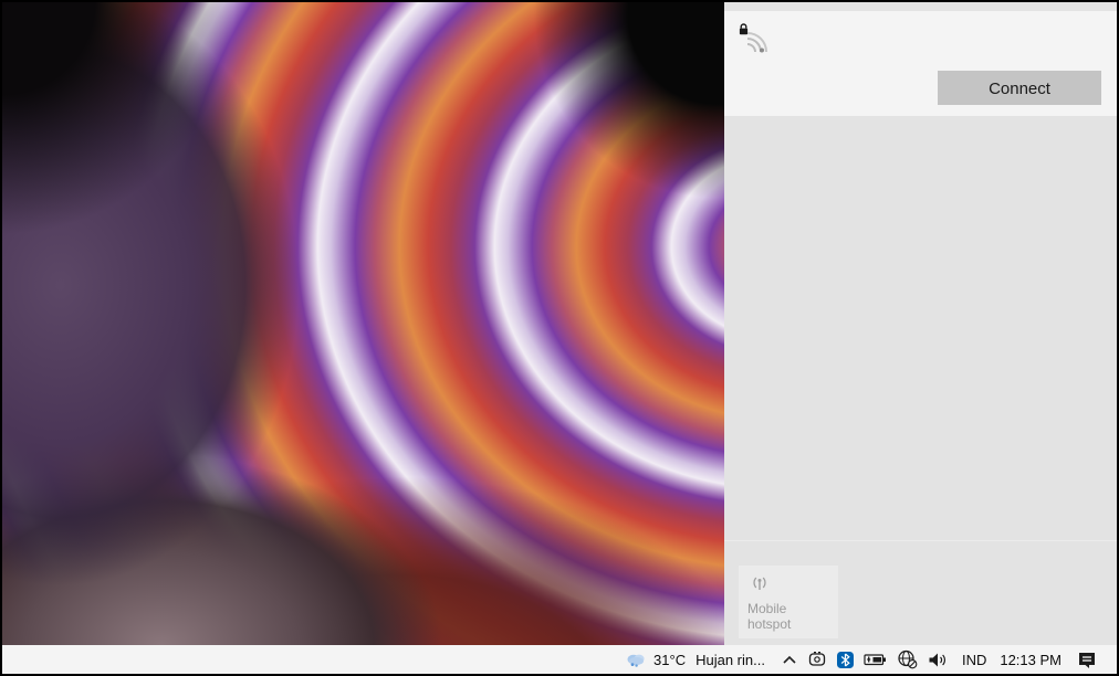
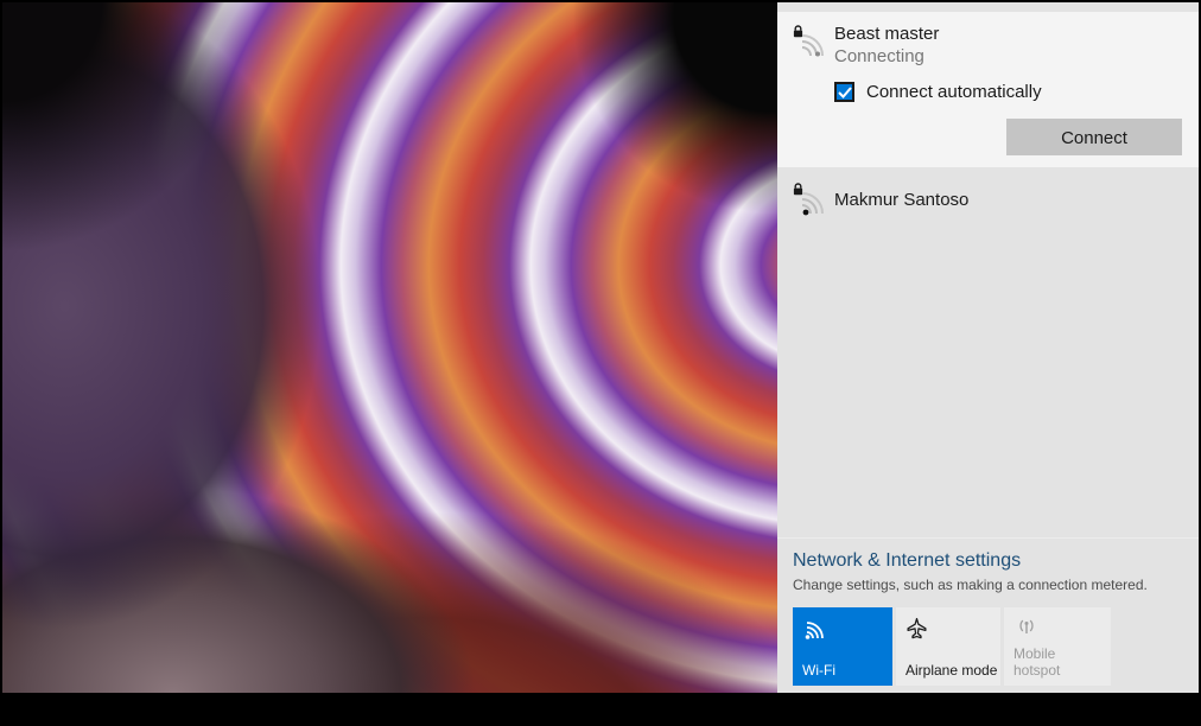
+ Beast master
+ Connecting
+ Connect automatically
  Connect
+ Makmur Santoso
+ Network & Internet settings
+ Change settings, such as making a connection metered.
+ Wi-Fi
+ Airplane mode
  Mobile hotspot
- 31°C
- Hujan rin...
- IND
- 12:13 PM
